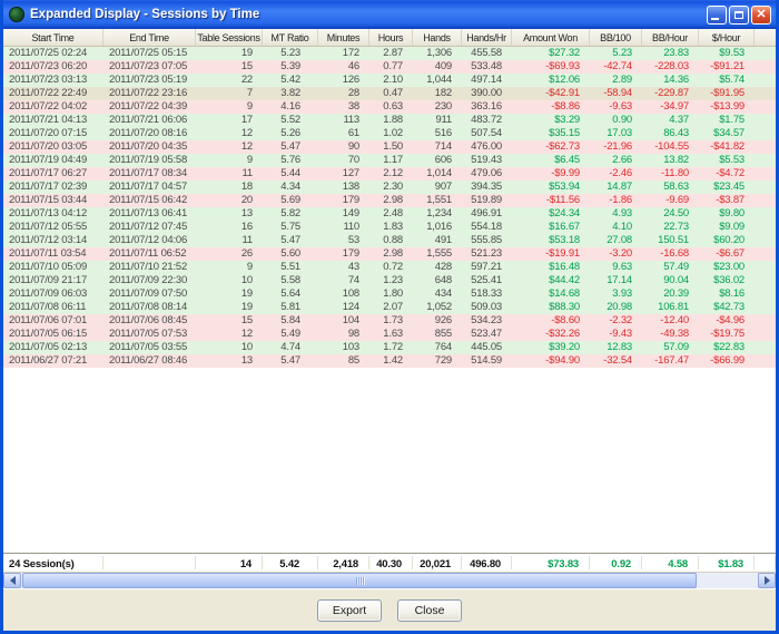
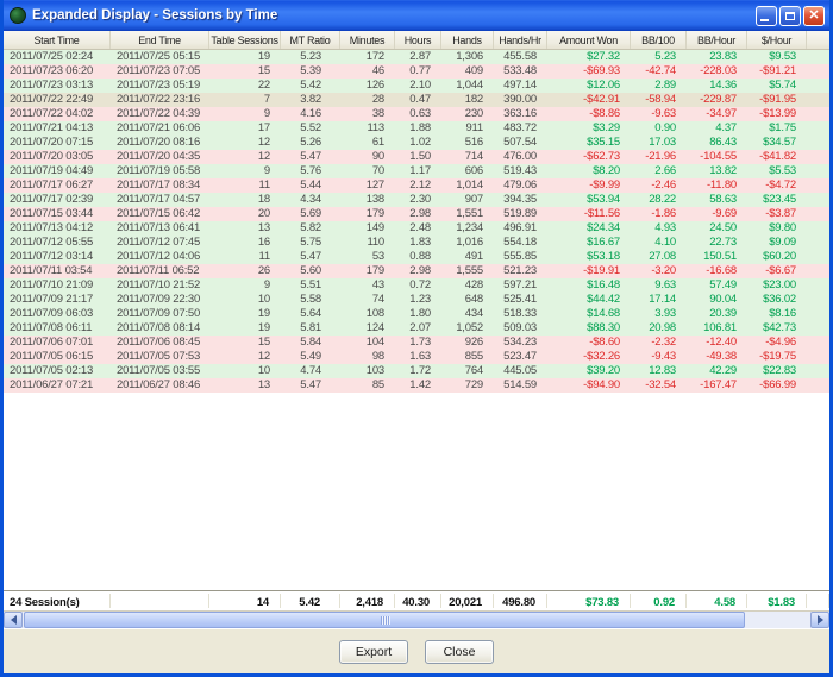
  Expanded Display - Sessions by Time
  ✕
  Start Time
  End Time
  Table Sessions
  MT Ratio
  Minutes
  Hours
  Hands
  Hands/Hr
  Amount Won
  BB/100
  BB/Hour
  $/Hour
  2011/07/25 02:24
  2011/07/25 05:15
  19
  5.23
  172
  2.87
  1,306
  455.58
  $27.32
  5.23
  23.83
  $9.53
  2011/07/23 06:20
  2011/07/23 07:05
  15
  5.39
  46
  0.77
  409
  533.48
  -$69.93
  -42.74
  -228.03
  -$91.21
  2011/07/23 03:13
  2011/07/23 05:19
  22
  5.42
  126
  2.10
  1,044
  497.14
  $12.06
  2.89
  14.36
  $5.74
  2011/07/22 22:49
  2011/07/22 23:16
  7
  3.82
  28
  0.47
  182
  390.00
  -$42.91
  -58.94
  -229.87
  -$91.95
  2011/07/22 04:02
  2011/07/22 04:39
  9
  4.16
  38
  0.63
  230
  363.16
  -$8.86
  -9.63
  -34.97
  -$13.99
  2011/07/21 04:13
  2011/07/21 06:06
  17
  5.52
  113
  1.88
  911
  483.72
  $3.29
  0.90
  4.37
  $1.75
  2011/07/20 07:15
  2011/07/20 08:16
  12
  5.26
  61
  1.02
  516
  507.54
  $35.15
  17.03
  86.43
  $34.57
  2011/07/20 03:05
  2011/07/20 04:35
  12
  5.47
  90
  1.50
  714
  476.00
  -$62.73
  -21.96
  -104.55
  -$41.82
  2011/07/19 04:49
  2011/07/19 05:58
  9
  5.76
  70
  1.17
  606
  519.43
- $6.45
+ $8.20
  2.66
  13.82
  $5.53
  2011/07/17 06:27
  2011/07/17 08:34
  11
  5.44
  127
  2.12
  1,014
  479.06
  -$9.99
  -2.46
  -11.80
  -$4.72
  2011/07/17 02:39
  2011/07/17 04:57
  18
  4.34
  138
  2.30
  907
  394.35
  $53.94
- 14.87
+ 28.22
  58.63
  $23.45
  2011/07/15 03:44
  2011/07/15 06:42
  20
  5.69
  179
  2.98
  1,551
  519.89
  -$11.56
  -1.86
  -9.69
  -$3.87
  2011/07/13 04:12
  2011/07/13 06:41
  13
  5.82
  149
  2.48
  1,234
  496.91
  $24.34
  4.93
  24.50
  $9.80
  2011/07/12 05:55
  2011/07/12 07:45
  16
  5.75
  110
  1.83
  1,016
  554.18
  $16.67
  4.10
  22.73
  $9.09
  2011/07/12 03:14
  2011/07/12 04:06
  11
  5.47
  53
  0.88
  491
  555.85
  $53.18
  27.08
  150.51
  $60.20
  2011/07/11 03:54
  2011/07/11 06:52
  26
  5.60
  179
  2.98
  1,555
  521.23
  -$19.91
  -3.20
  -16.68
  -$6.67
- 2011/07/10 05:09
+ 2011/07/10 21:09
  2011/07/10 21:52
  9
  5.51
  43
  0.72
  428
  597.21
  $16.48
  9.63
  57.49
  $23.00
  2011/07/09 21:17
  2011/07/09 22:30
  10
  5.58
  74
  1.23
  648
  525.41
  $44.42
  17.14
  90.04
  $36.02
  2011/07/09 06:03
  2011/07/09 07:50
  19
  5.64
  108
  1.80
  434
  518.33
  $14.68
  3.93
  20.39
  $8.16
  2011/07/08 06:11
  2011/07/08 08:14
  19
  5.81
  124
  2.07
  1,052
  509.03
  $88.30
  20.98
  106.81
  $42.73
  2011/07/06 07:01
  2011/07/06 08:45
  15
  5.84
  104
  1.73
  926
  534.23
  -$8.60
  -2.32
  -12.40
  -$4.96
  2011/07/05 06:15
  2011/07/05 07:53
  12
  5.49
  98
  1.63
  855
  523.47
  -$32.26
  -9.43
  -49.38
  -$19.75
  2011/07/05 02:13
  2011/07/05 03:55
  10
  4.74
  103
  1.72
  764
  445.05
  $39.20
  12.83
- 57.09
+ 42.29
  $22.83
  2011/06/27 07:21
  2011/06/27 08:46
  13
  5.47
  85
  1.42
  729
  514.59
  -$94.90
  -32.54
  -167.47
  -$66.99
  24 Session(s)
  14
  5.42
  2,418
  40.30
  20,021
  496.80
  $73.83
  0.92
  4.58
  $1.83
  Export
  Close
